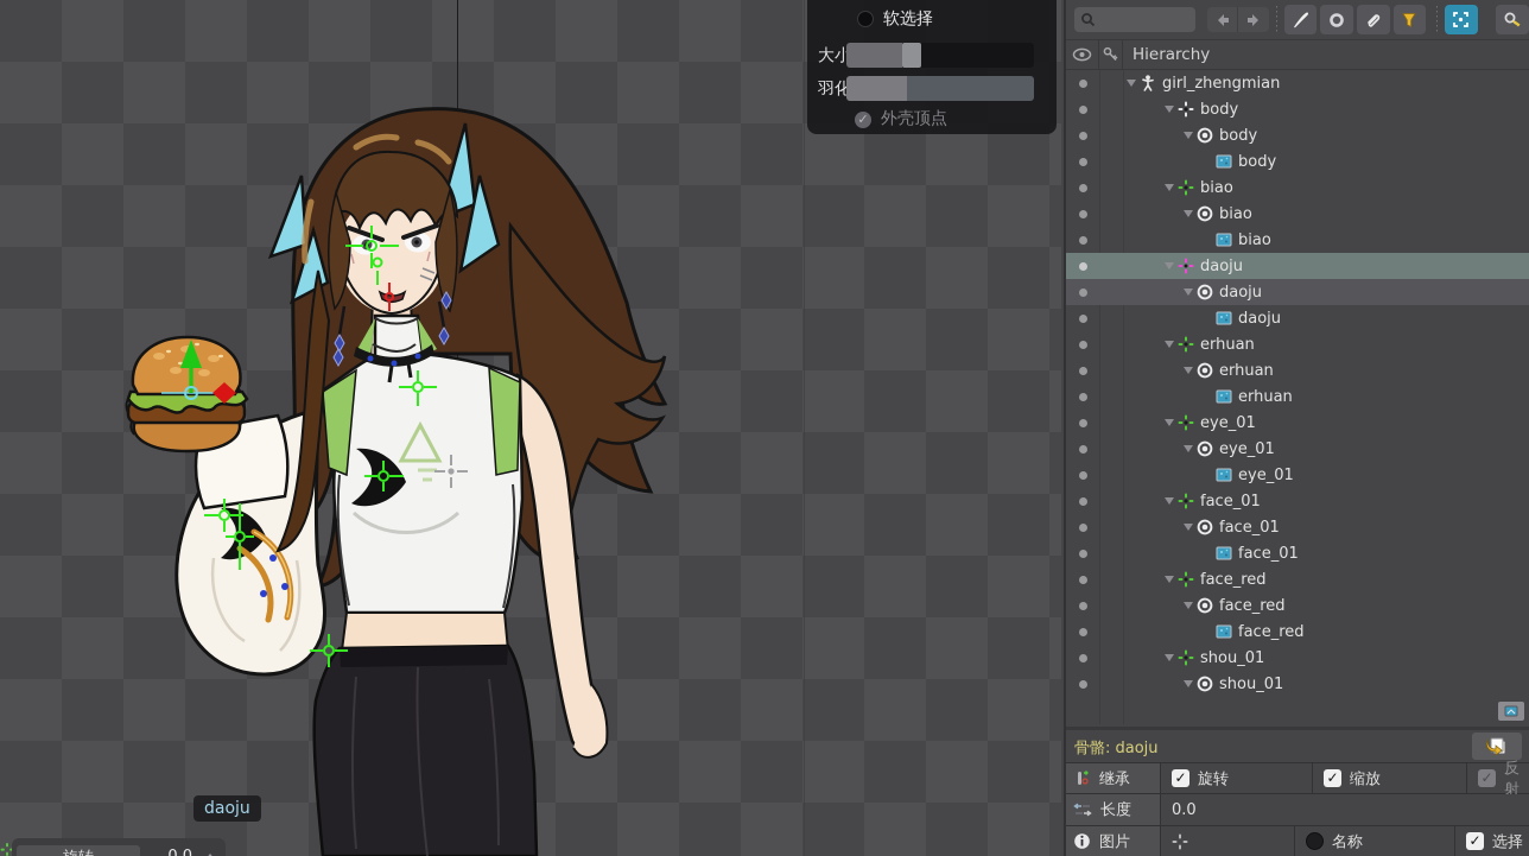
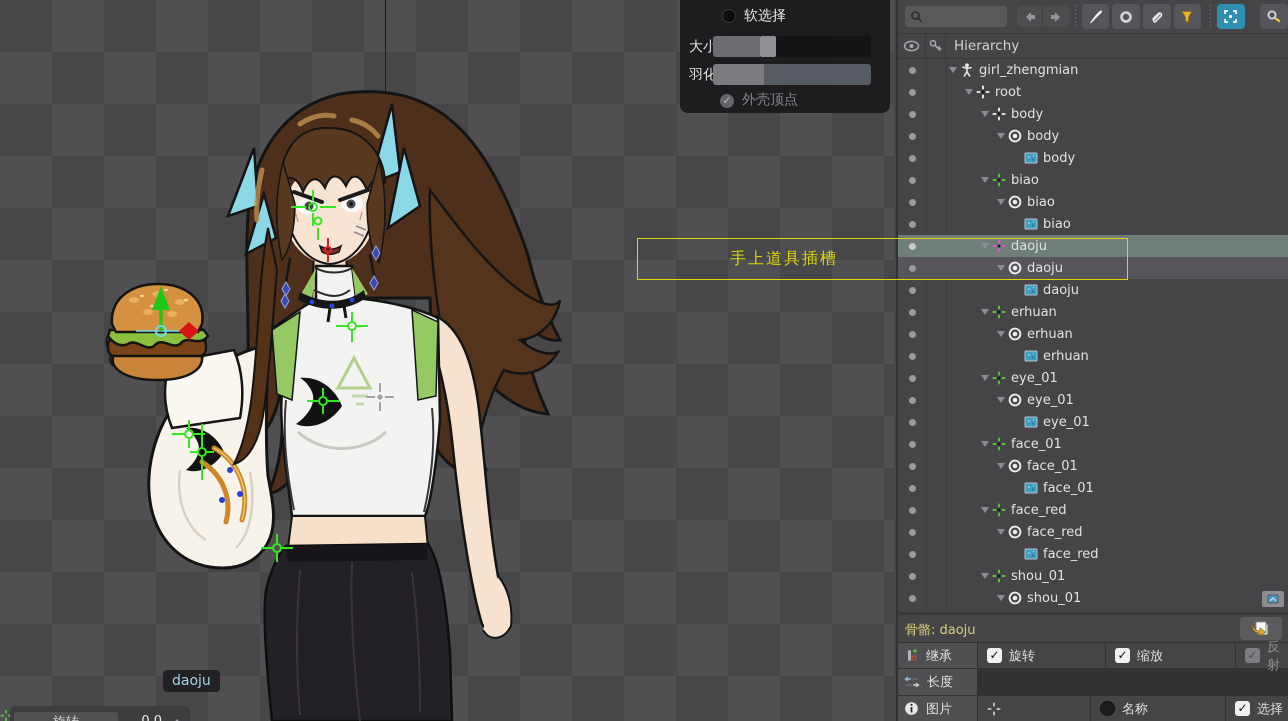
  软选择
  ✓
  外壳顶点
  daoju
  Hierarchy
  girl_zhengmian
+ root
  body
  body
  body
  biao
  biao
  biao
  daoju
  daoju
  daoju
  erhuan
  erhuan
  erhuan
  eye_01
  eye_01
  eye_01
  face_01
  face_01
  face_01
  face_red
  face_red
  face_red
  shou_01
  shou_01
  骨骼: daoju
  继承
  ✓
  旋转
  ✓
  缩放
  ✓
  反射
  长度
- 0.0
  图片
  名称
  ✓
  选择
+ 手上道具插槽
